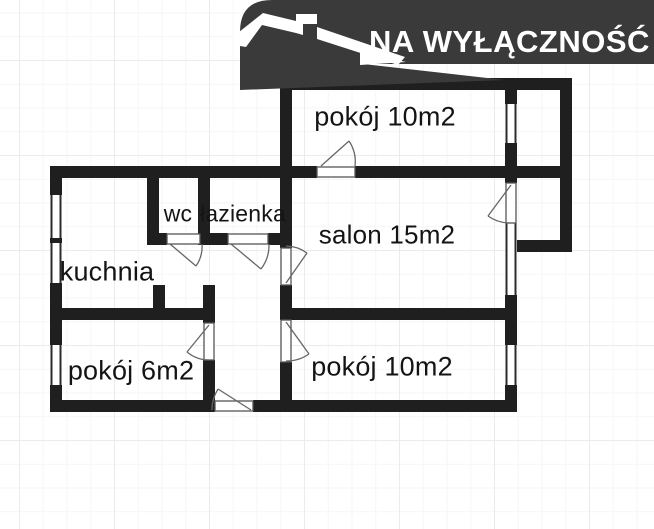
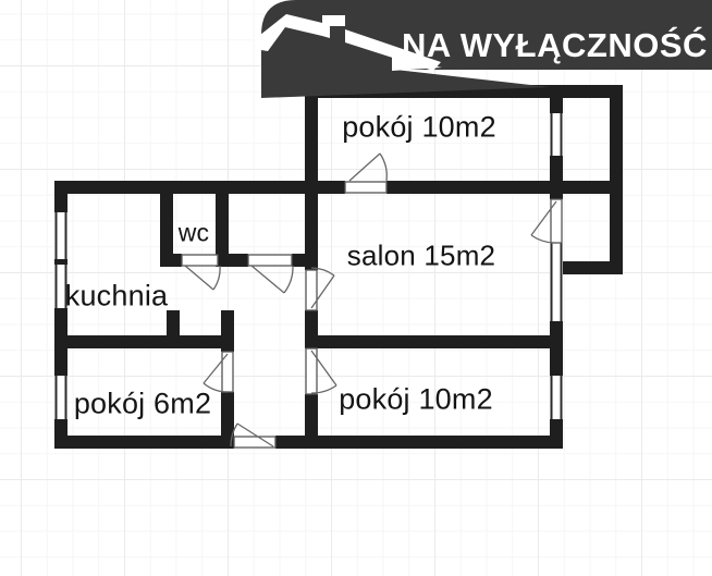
  pokój 10m2
  wc
- łazienka
  salon 15m2
  kuchnia
  pokój 6m2
  pokój 10m2
  NA WYŁĄCZNOŚĆ
